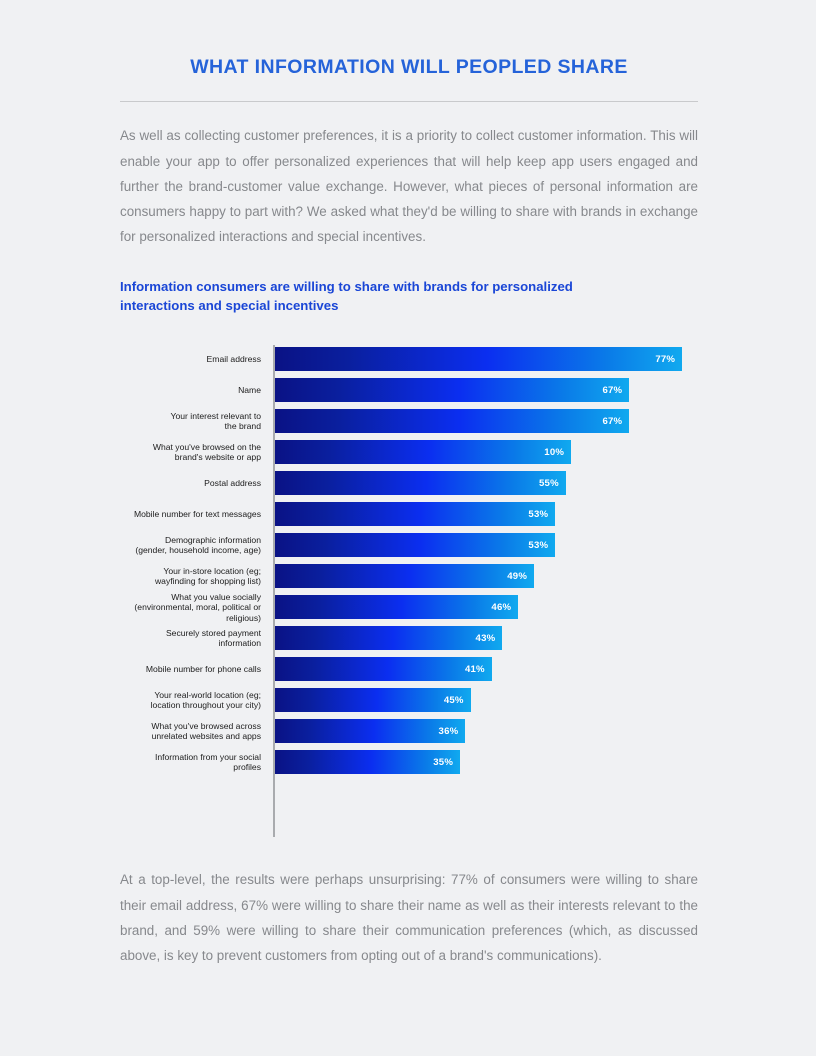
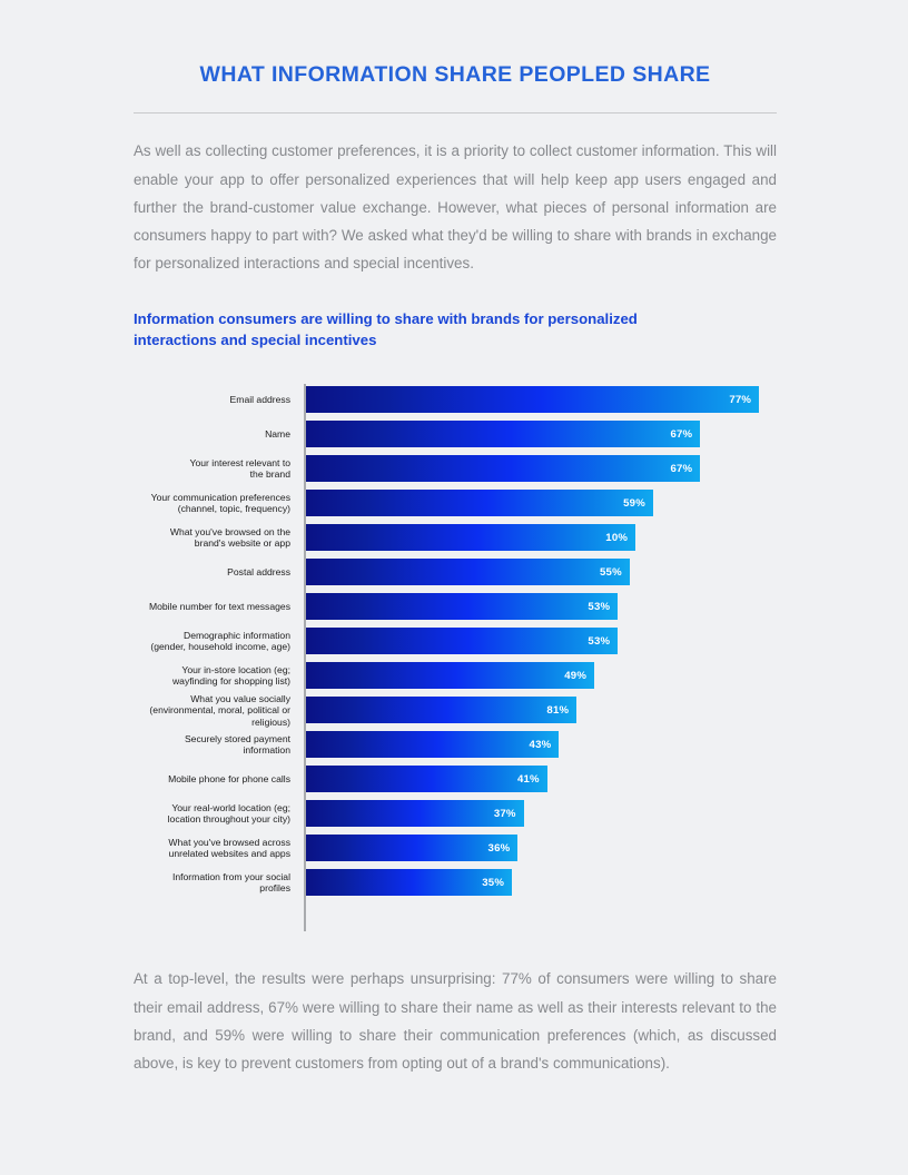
- WHAT INFORMATION WILL PEOPLED SHARE
+ WHAT INFORMATION SHARE PEOPLED SHARE
  As well as collecting customer preferences, it is a priority to collect customer information. This will enable your app to offer personalized experiences that will help keep app users engaged and further the brand-customer value exchange. However, what pieces of personal information are consumers happy to part with? We asked what they'd be willing to share with brands in exchange for personalized interactions and special incentives.
  Information consumers are willing to share with brands for personalized interactions and special incentives
  Email address
  77%
  Name
  67%
  Your interest relevant to
  the brand
  67%
+ Your communication preferences
+ (channel, topic, frequency)
+ 59%
  What you've browsed on the
  brand's website or app
  10%
  Postal address
  55%
  Mobile number for text messages
  53%
  Demographic information
  (gender, household income, age)
  53%
  Your in-store location (eg;
  wayfinding for shopping list)
  49%
  What you value socially
  (environmental, moral, political or
  religious)
- 46%
+ 81%
  Securely stored payment
  information
  43%
- Mobile number for phone calls
+ Mobile phone for phone calls
  41%
  Your real-world location (eg;
  location throughout your city)
- 45%
+ 37%
  What you've browsed across
  unrelated websites and apps
  36%
  Information from your social
  profiles
  35%
  At a top-level, the results were perhaps unsurprising: 77% of consumers were willing to share their email address, 67% were willing to share their name as well as their interests relevant to the brand, and 59% were willing to share their communication preferences (which, as discussed above, is key to prevent customers from opting out of a brand's communications).
